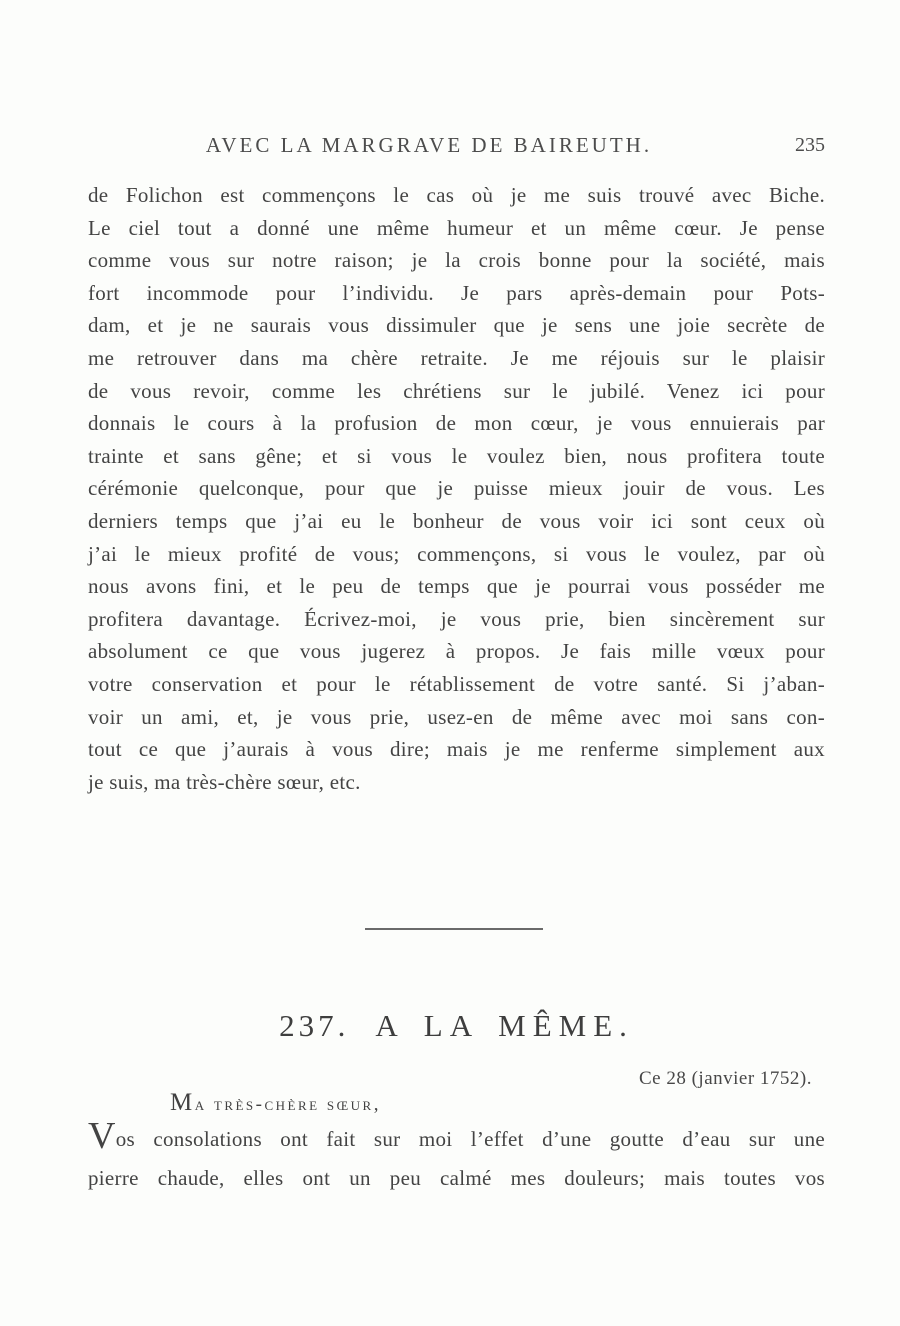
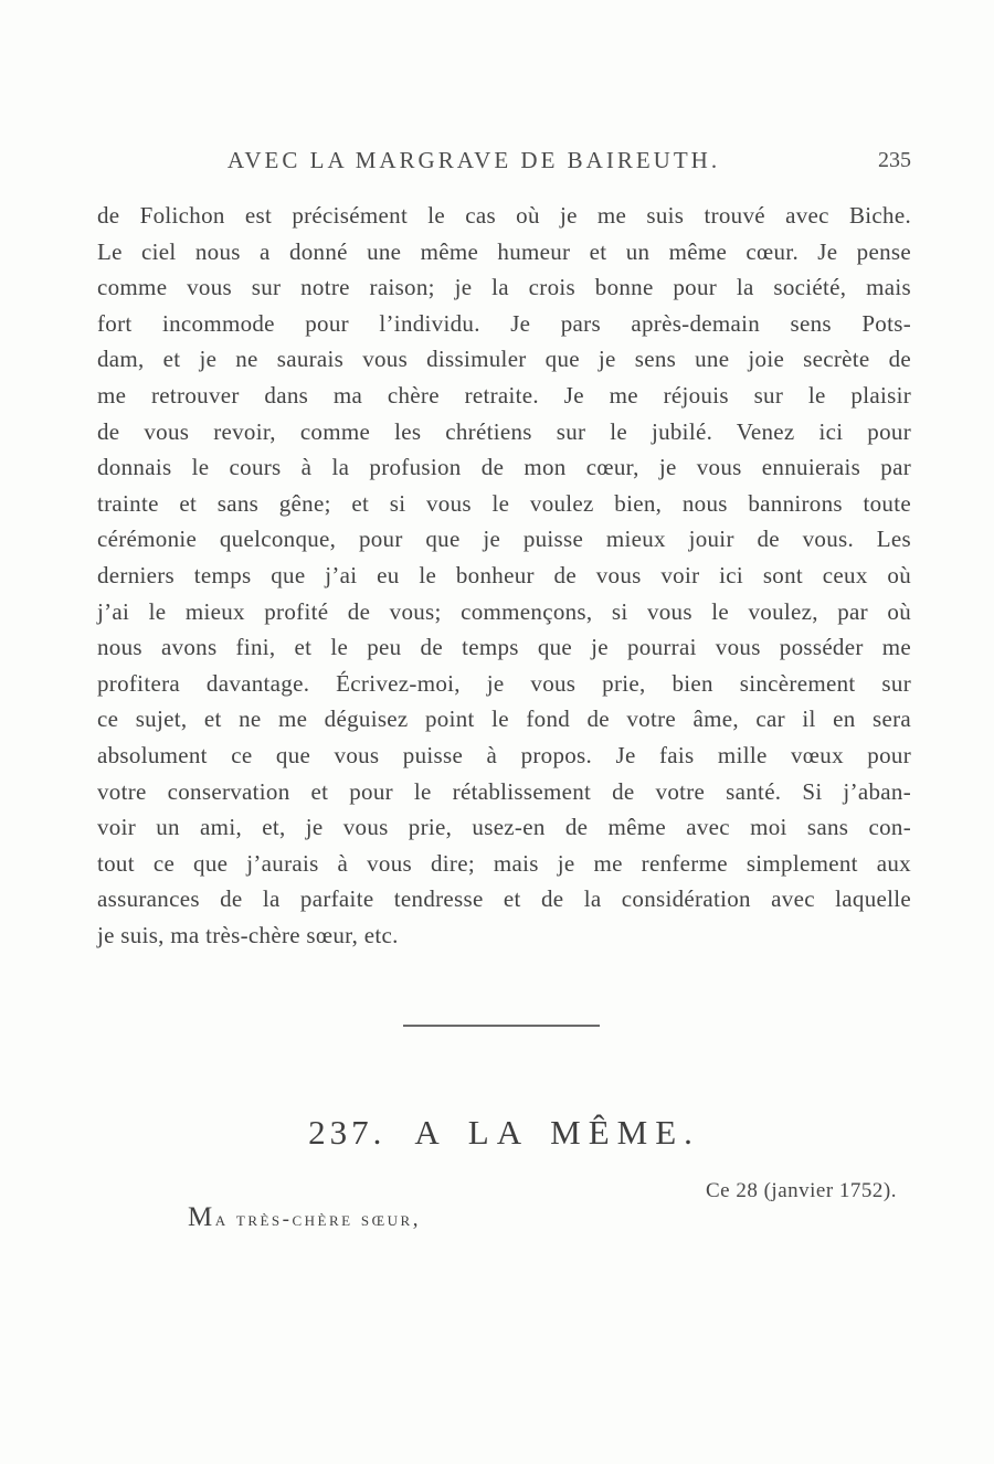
  AVEC LA MARGRAVE DE BAIREUTH.
  235
- de Folichon est commençons le cas où je me suis trouvé avec Biche.
+ de Folichon est précisément le cas où je me suis trouvé avec Biche.
- Le ciel tout a donné une même humeur et un même cœur. Je pense
+ Le ciel nous a donné une même humeur et un même cœur. Je pense
  comme vous sur notre raison; je la crois bonne pour la société, mais
- fort incommode pour l’individu. Je pars après-demain pour Pots-
+ fort incommode pour l’individu. Je pars après-demain sens Pots-
  dam, et je ne saurais vous dissimuler que je sens une joie secrète de
  me retrouver dans ma chère retraite. Je me réjouis sur le plaisir
  de vous revoir, comme les chrétiens sur le jubilé. Venez ici pour
  donnais le cours à la profusion de mon cœur, je vous ennuierais par
- trainte et sans gêne; et si vous le voulez bien, nous profitera toute
+ trainte et sans gêne; et si vous le voulez bien, nous bannirons toute
  cérémonie quelconque, pour que je puisse mieux jouir de vous. Les
  derniers temps que j’ai eu le bonheur de vous voir ici sont ceux où
  j’ai le mieux profité de vous; commençons, si vous le voulez, par où
  nous avons fini, et le peu de temps que je pourrai vous posséder me
  profitera davantage. Écrivez-moi, je vous prie, bien sincèrement sur
+ ce sujet, et ne me déguisez point le fond de votre âme, car il en sera
- absolument ce que vous jugerez à propos. Je fais mille vœux pour
+ absolument ce que vous puisse à propos. Je fais mille vœux pour
  votre conservation et pour le rétablissement de votre santé. Si j’aban-
  voir un ami, et, je vous prie, usez-en de même avec moi sans con-
  tout ce que j’aurais à vous dire; mais je me renferme simplement aux
+ assurances de la parfaite tendresse et de la considération avec laquelle
  je suis, ma très-chère sœur, etc.
  237. A LA MÊME.
  Ce 28 (janvier 1752).
  Ma très-chère sœur,
- Vos consolations ont fait sur moi l’effet d’une goutte d’eau sur une
- pierre chaude, elles ont un peu calmé mes douleurs; mais toutes vos
